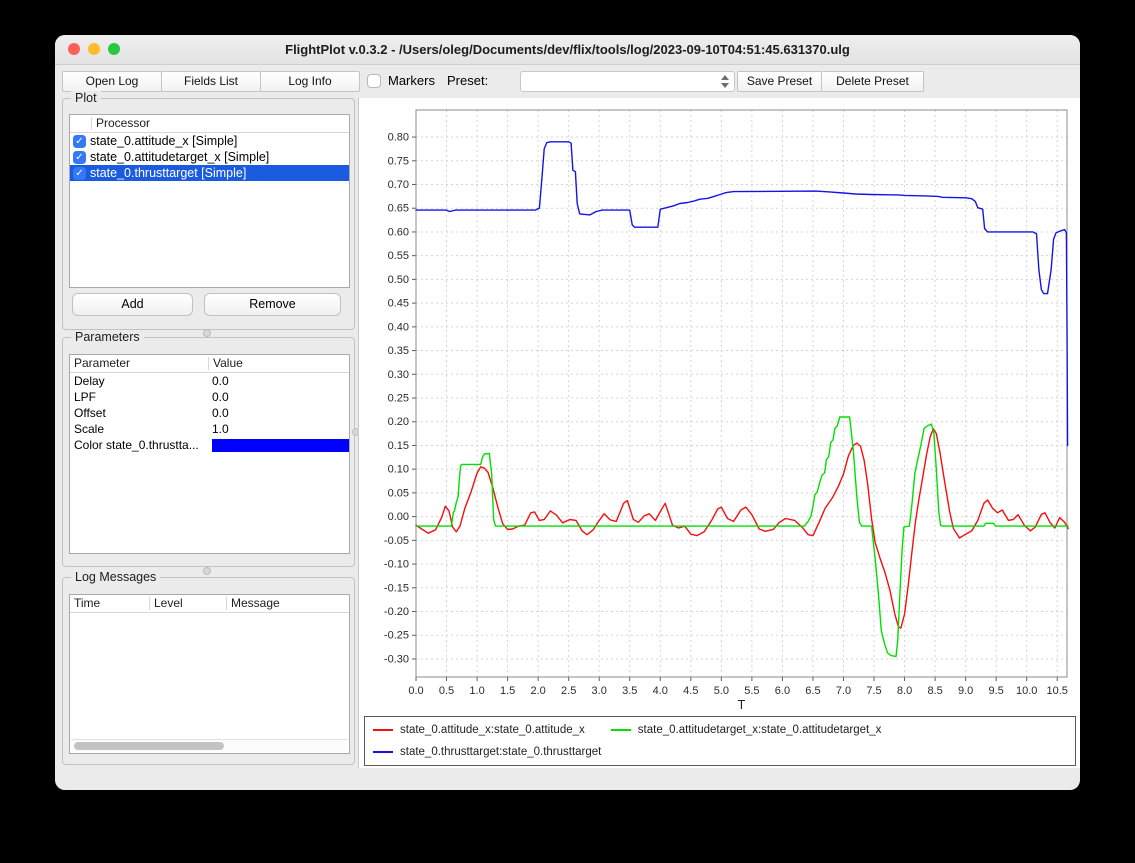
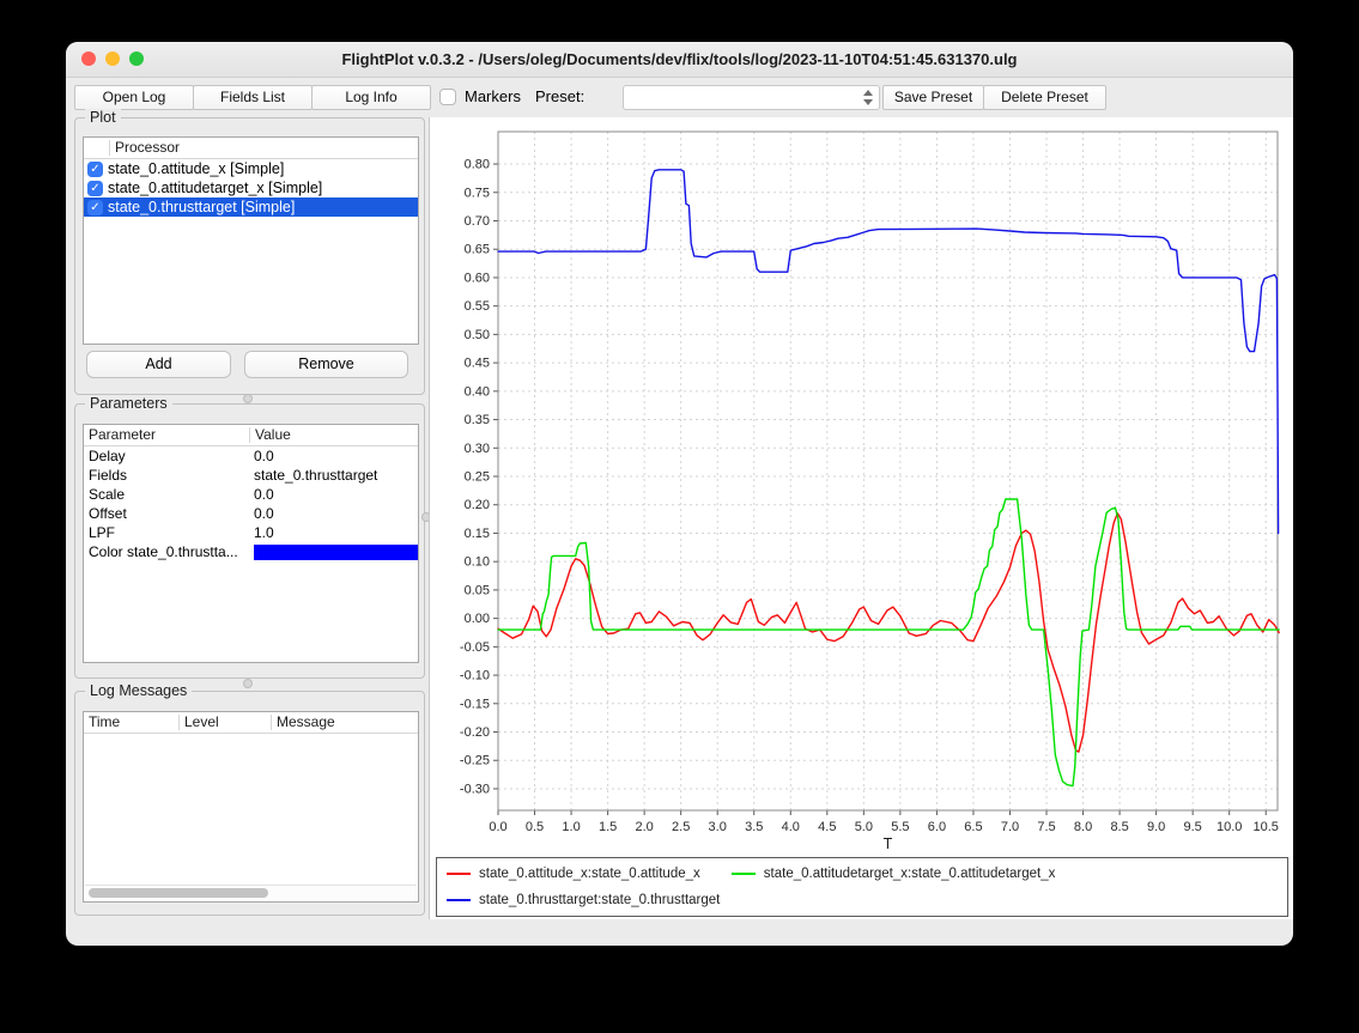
- FlightPlot v.0.3.2 - /Users/oleg/Documents/dev/flix/tools/log/2023-09-10T04:51:45.631370.ulg
+ FlightPlot v.0.3.2 - /Users/oleg/Documents/dev/flix/tools/log/2023-11-10T04:51:45.631370.ulg
  Open Log
  Fields List
  Log Info
  Markers
  Preset:
  Save Preset
  Delete Preset
  Plot
  Processor
  ✓
  state_0.attitude_x [Simple]
  ✓
  state_0.attitudetarget_x [Simple]
  ✓
  state_0.thrusttarget [Simple]
  Add
  Remove
  Parameters
  Parameter
  Value
  Delay
  0.0
+ Fields
+ state_0.thrusttarget
- LPF
+ Scale
  0.0
  Offset
  0.0
- Scale
+ LPF
  1.0
  Color state_0.thrustta...
  Log Messages
  Time
  Level
  Message
  -0.30
  -0.25
  -0.20
  -0.15
  -0.10
  -0.05
  0.00
  0.05
  0.10
  0.15
  0.20
  0.25
  0.30
  0.35
  0.40
  0.45
  0.50
  0.55
  0.60
  0.65
  0.70
  0.75
  0.80
  0.0
  0.5
  1.0
  1.5
  2.0
  2.5
  3.0
  3.5
  4.0
  4.5
  5.0
  5.5
  6.0
  6.5
  7.0
  7.5
  8.0
  8.5
  9.0
  9.5
  10.0
  10.5
  T
  state_0.attitude_x:state_0.attitude_x
  state_0.attitudetarget_x:state_0.attitudetarget_x
  state_0.thrusttarget:state_0.thrusttarget
